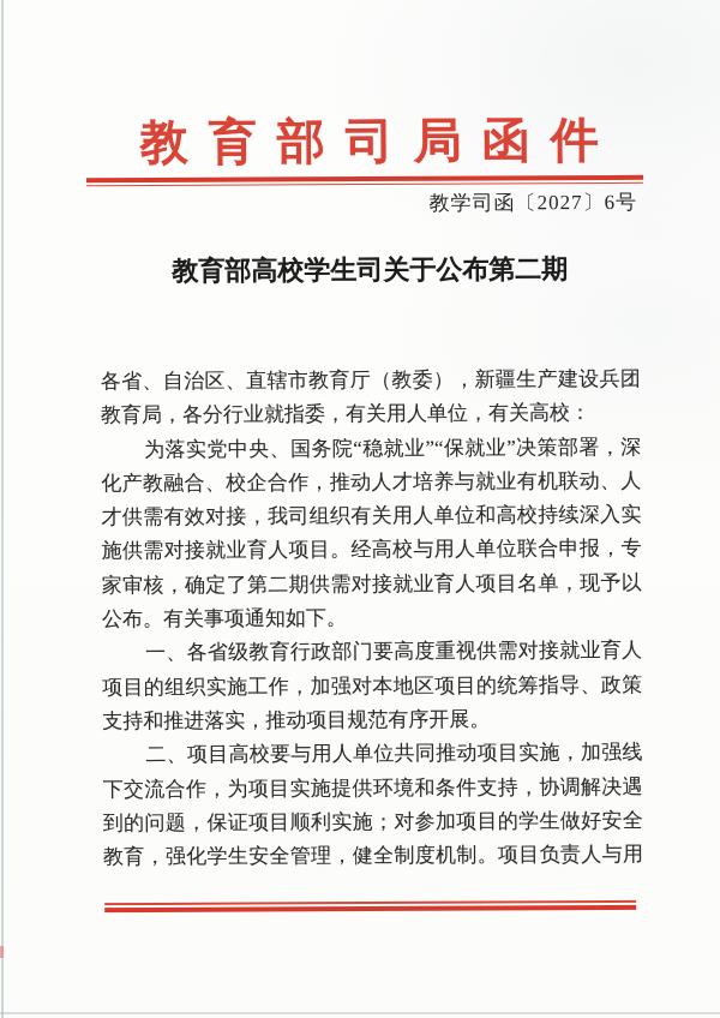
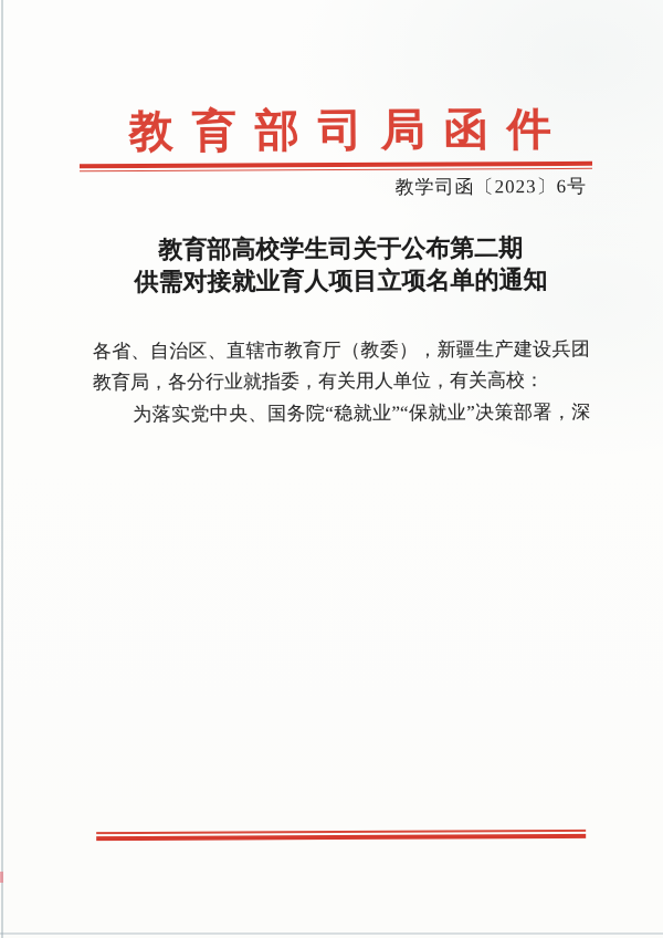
  教育部司局函件
- 教学司函〔2027〕6号
+ 教学司函〔2023〕6号
  教育部高校学生司关于公布第二期
+ 供需对接就业育人项目立项名单的通知
  各省、自治区、直辖市教育厅（教委），新疆生产建设兵团
  教育局，各分行业就指委，有关用人单位，有关高校：
  为落实党中央、国务院“稳就业”“保就业”决策部署，深
- 化产教融合、校企合作，推动人才培养与就业有机联动、人
- 才供需有效对接，我司组织有关用人单位和高校持续深入实
- 施供需对接就业育人项目。经高校与用人单位联合申报，专
- 家审核，确定了第二期供需对接就业育人项目名单，现予以
- 公布。有关事项通知如下。
- 一、各省级教育行政部门要高度重视供需对接就业育人
- 项目的组织实施工作，加强对本地区项目的统筹指导、政策
- 支持和推进落实，推动项目规范有序开展。
- 二、项目高校要与用人单位共同推动项目实施，加强线
- 下交流合作，为项目实施提供环境和条件支持，协调解决遇
- 到的问题，保证项目顺利实施；对参加项目的学生做好安全
- 教育，强化学生安全管理，健全制度机制。项目负责人与用
